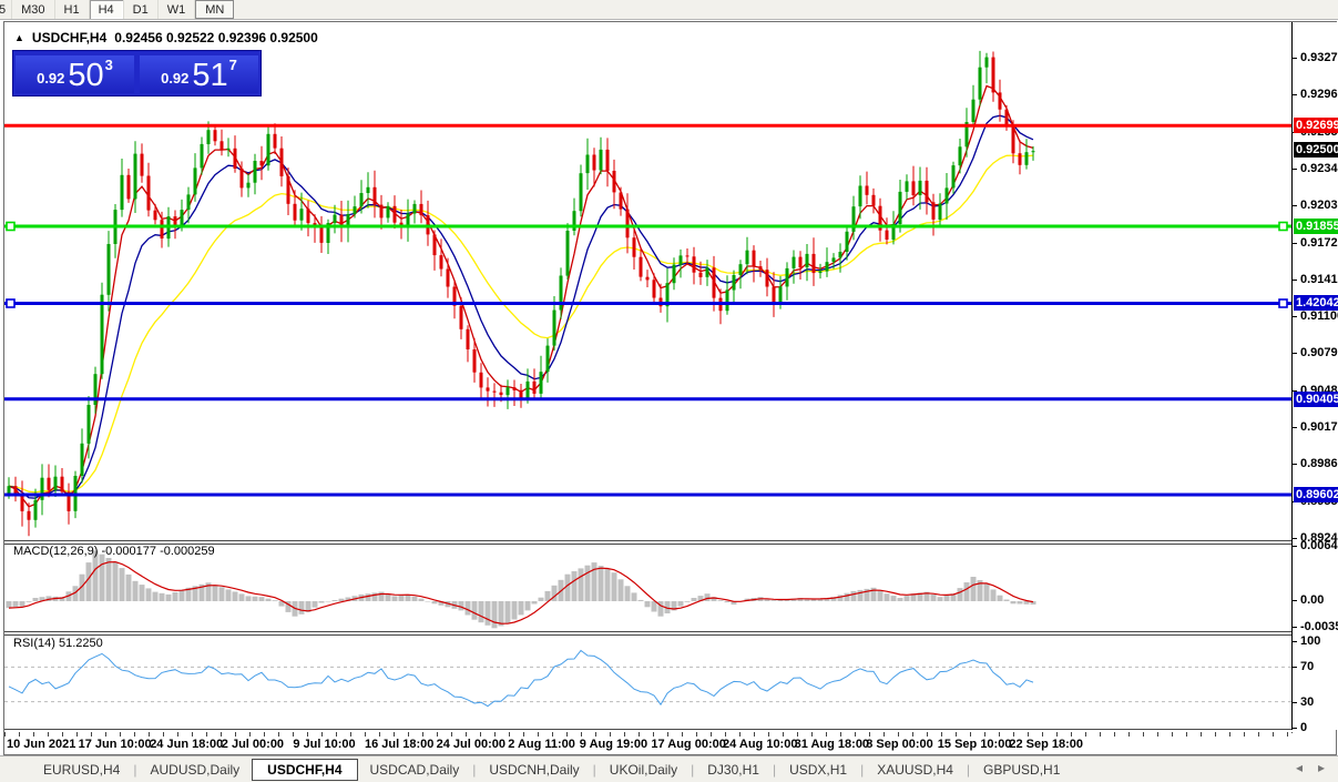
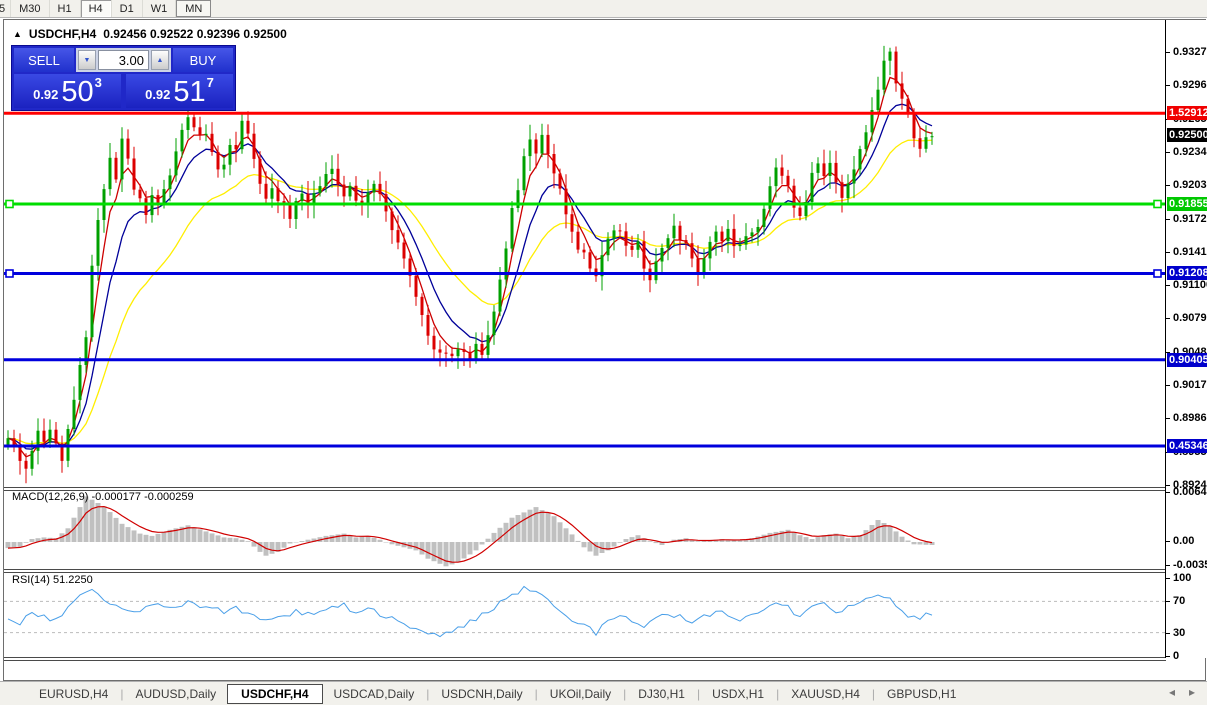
  5
  M30
  H1
  H4
  D1
  W1
  MN
  ▲
  USDCHF,H4
  0.92456 0.92522 0.92396 0.92500
+ SELL
+ 3.00
+ BUY
  0.92
  50
  3
  0.92
  51
  7
  MACD(12,26,9) -0.000177 -0.000259
  RSI(14) 51.2250
- 10 Jun 2021
- 17 Jun 10:00
- 24 Jun 18:00
- 2 Jul 00:00
- 9 Jul 10:00
- 16 Jul 18:00
- 24 Jul 00:00
- 2 Aug 11:00
- 9 Aug 19:00
- 17 Aug 00:00
- 24 Aug 10:00
- 31 Aug 18:00
- 8 Sep 00:00
- 15 Sep 10:00
- 22 Sep 18:00
  0.9327
  0.9296
  0.9234
  0.9203
  0.9172
  0.9141
  0.9110
  0.9079
  0.9048
  0.9017
  0.8986
  0.8924
  0.0064
  0.00
  100
  70
  30
  0
- 0.92699
+ 1.52912
  0.92500
  0.91855
- 1.42042
+ 0.91208
  0.90405
- 0.89602
+ 0.45346
  EURUSD,H4
  |
  AUDUSD,Daily
  USDCHF,H4
  USDCAD,Daily
  |
  USDCNH,Daily
  |
  UKOil,Daily
  |
  DJ30,H1
  |
  USDX,H1
  |
  XAUUSD,H4
  |
  GBPUSD,H1
  ◂
  ▸
